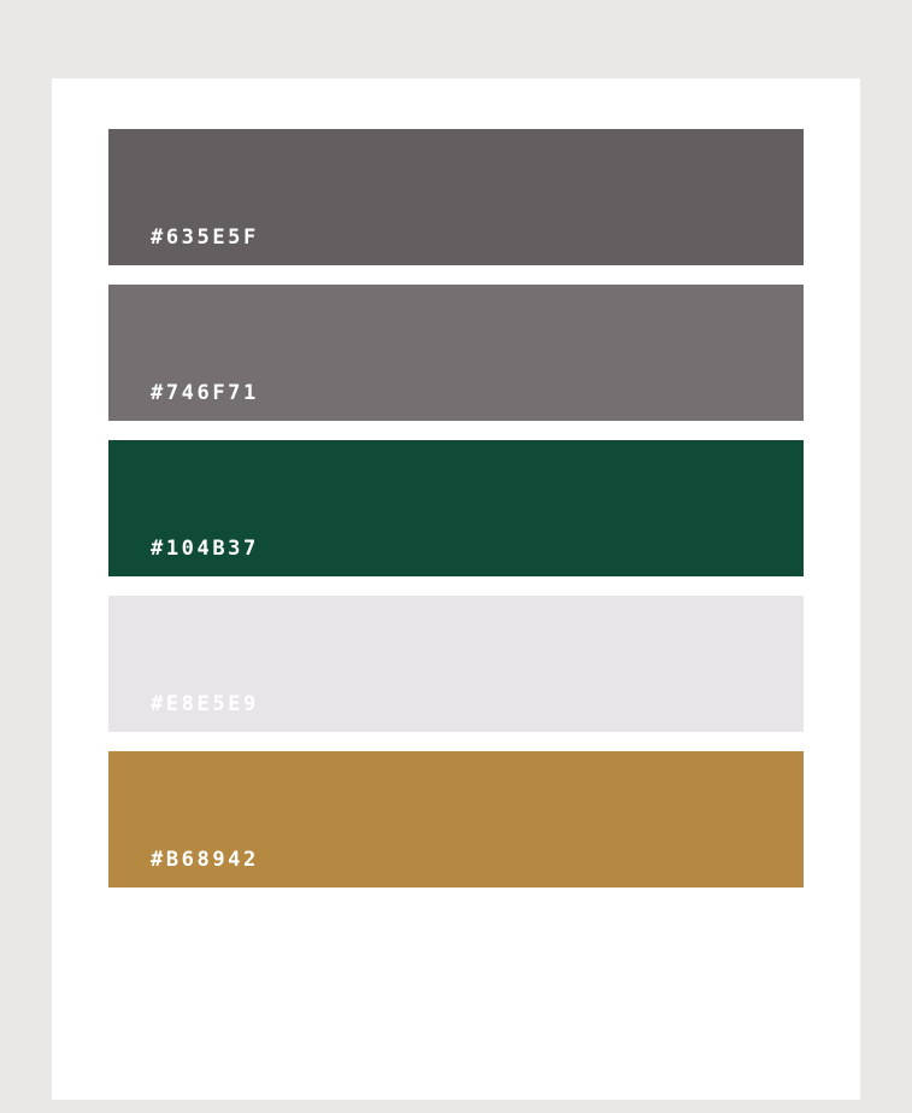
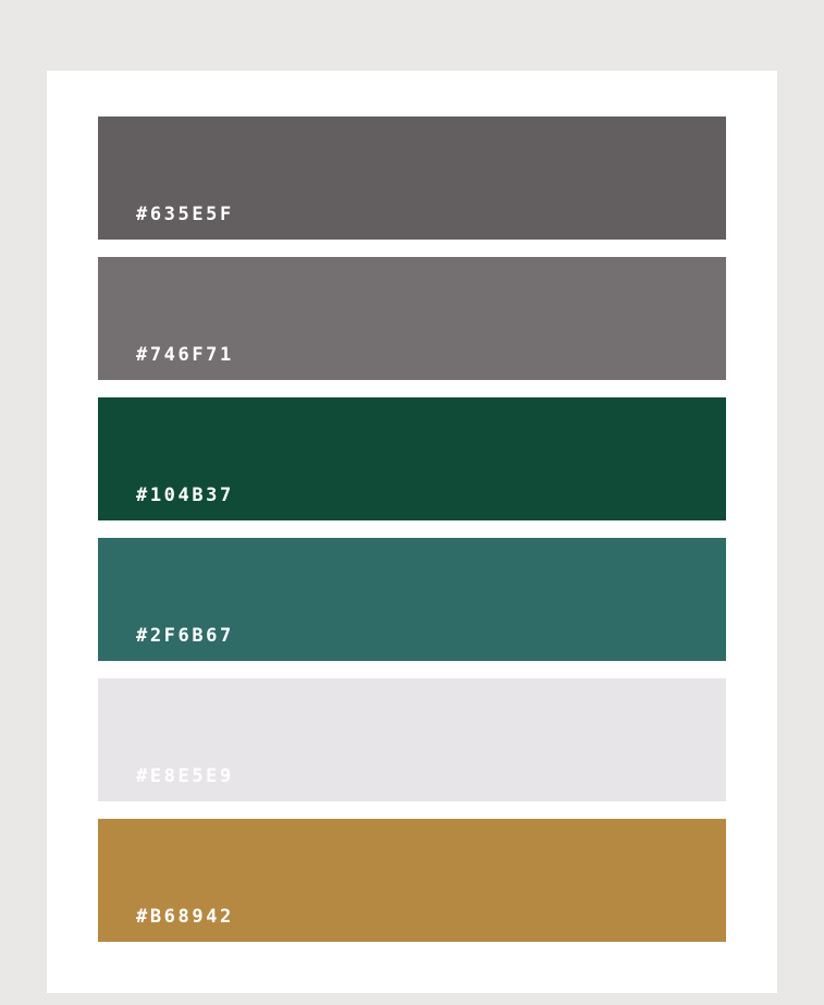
  #635E5F
  #746F71
  #104B37
+ #2F6B67
  #E8E5E9
  #B68942
